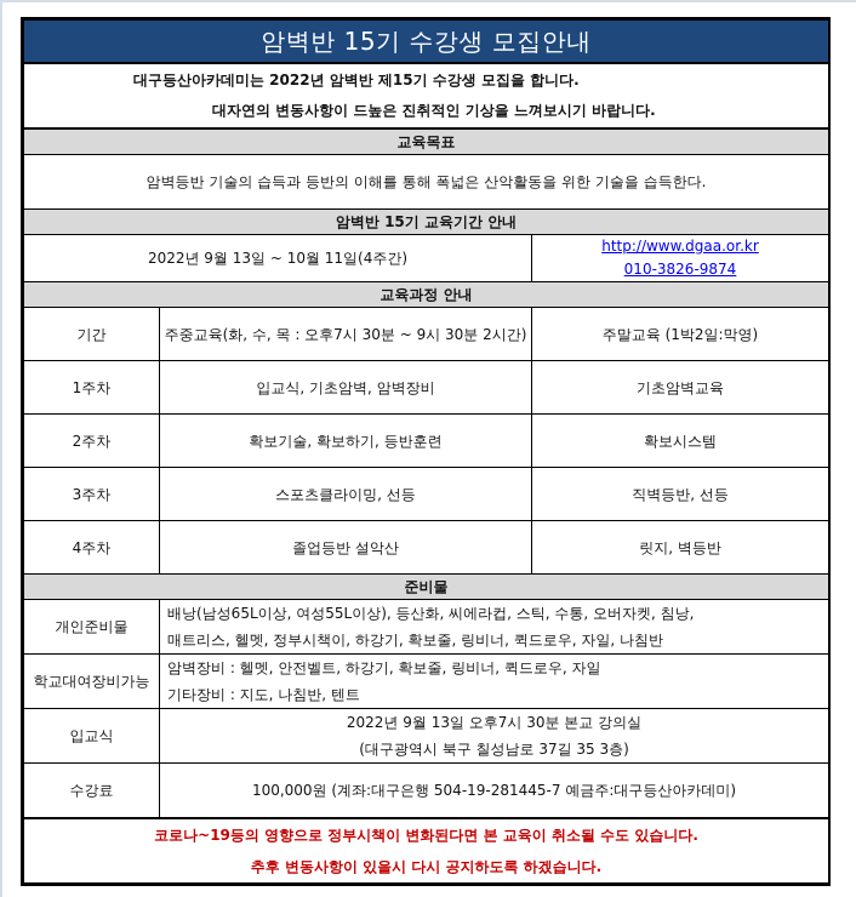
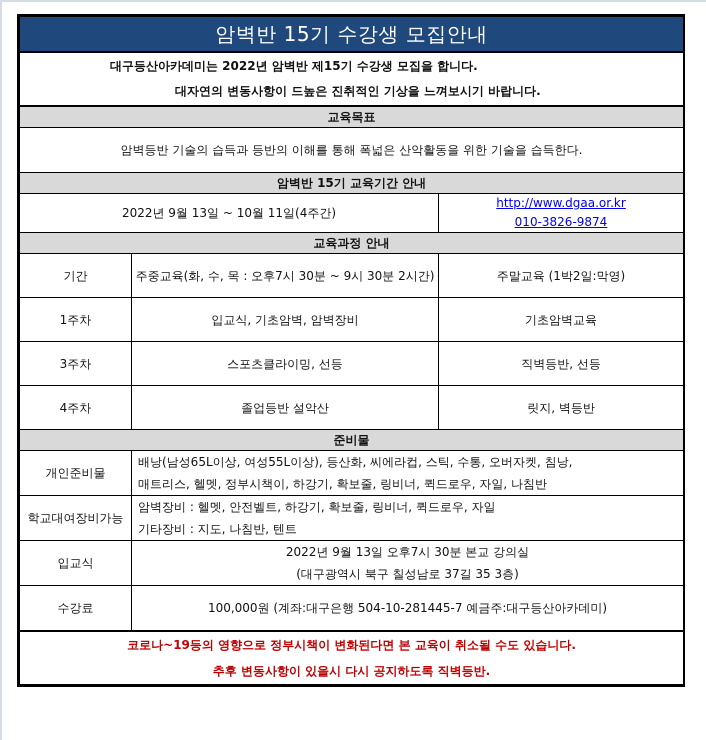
  암벽반 15기 수강생 모집안내
  대구등산아카데미는 2022년 암벽반 제15기 수강생 모집을 합니다. 대자연의 변동사항이 드높은 진취적인 기상을 느껴보시기 바랍니다.
  교육목표
  암벽등반 기술의 습득과 등반의 이해를 통해 폭넓은 산악활동을 위한 기술을 습득한다.
  암벽반 15기 교육기간 안내
  2022년 9월 13일 ~ 10월 11일(4주간)	http://www.dgaa.or.kr 010-3826-9874
  교육과정 안내
  기간	주중교육(화, 수, 목 : 오후7시 30분 ~ 9시 30분 2시간)	주말교육 (1박2일:막영)
  1주차	입교식, 기초암벽, 암벽장비	기초암벽교육
- 2주차	확보기술, 확보하기, 등반훈련	확보시스템
  3주차	스포츠클라이밍, 선등	직벽등반, 선등
  4주차	졸업등반 설악산	릿지, 벽등반
  준비물
  개인준비물	배낭(남성65L이상, 여성55L이상), 등산화, 씨에라컵, 스틱, 수통, 오버자켓, 침낭, 매트리스, 헬멧, 정부시책이, 하강기, 확보줄, 링비너, 퀵드로우, 자일, 나침반
  학교대여장비가능	암벽장비 : 헬멧, 안전벨트, 하강기, 확보줄, 링비너, 퀵드로우, 자일 기타장비 : 지도, 나침반, 텐트
  입교식	2022년 9월 13일 오후7시 30분 본교 강의실 (대구광역시 북구 칠성남로 37길 35 3층)
- 수강료	100,000원 (계좌:대구은행 504-19-281445-7 예금주:대구등산아카데미)
+ 수강료	100,000원 (계좌:대구은행 504-10-281445-7 예금주:대구등산아카데미)
- 코로나~19등의 영향으로 정부시책이 변화된다면 본 교육이 취소될 수도 있습니다. 추후 변동사항이 있을시 다시 공지하도록 하겠습니다.
+ 코로나~19등의 영향으로 정부시책이 변화된다면 본 교육이 취소될 수도 있습니다. 추후 변동사항이 있을시 다시 공지하도록 직벽등반.
